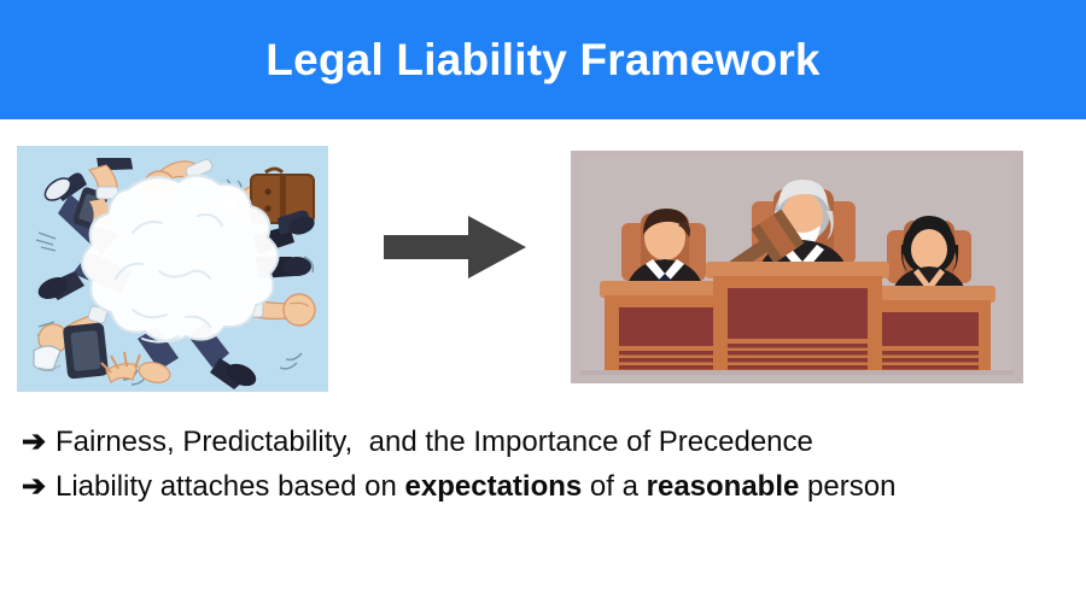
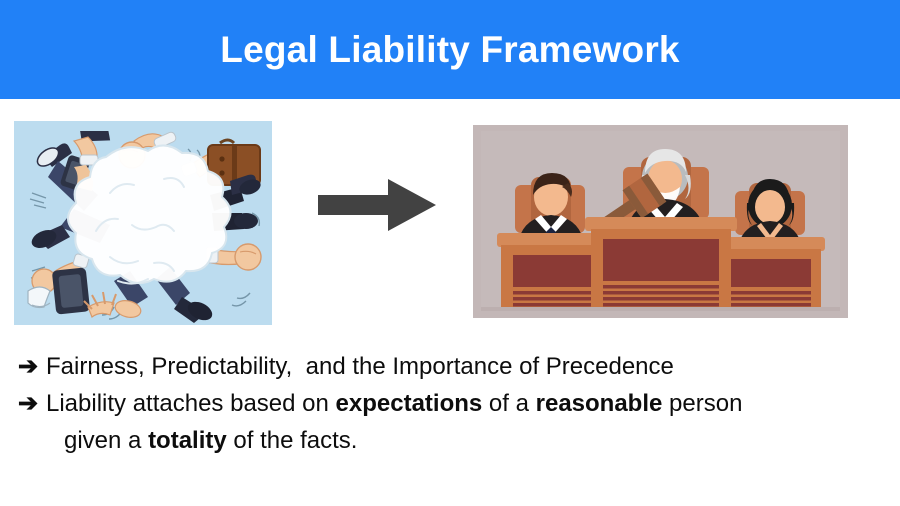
  Legal Liability Framework
  ➔
  Fairness, Predictability, and the Importance of Precedence
  ➔
  Liability attaches based on expectations of a reasonable person
+ given a totality of the facts.
